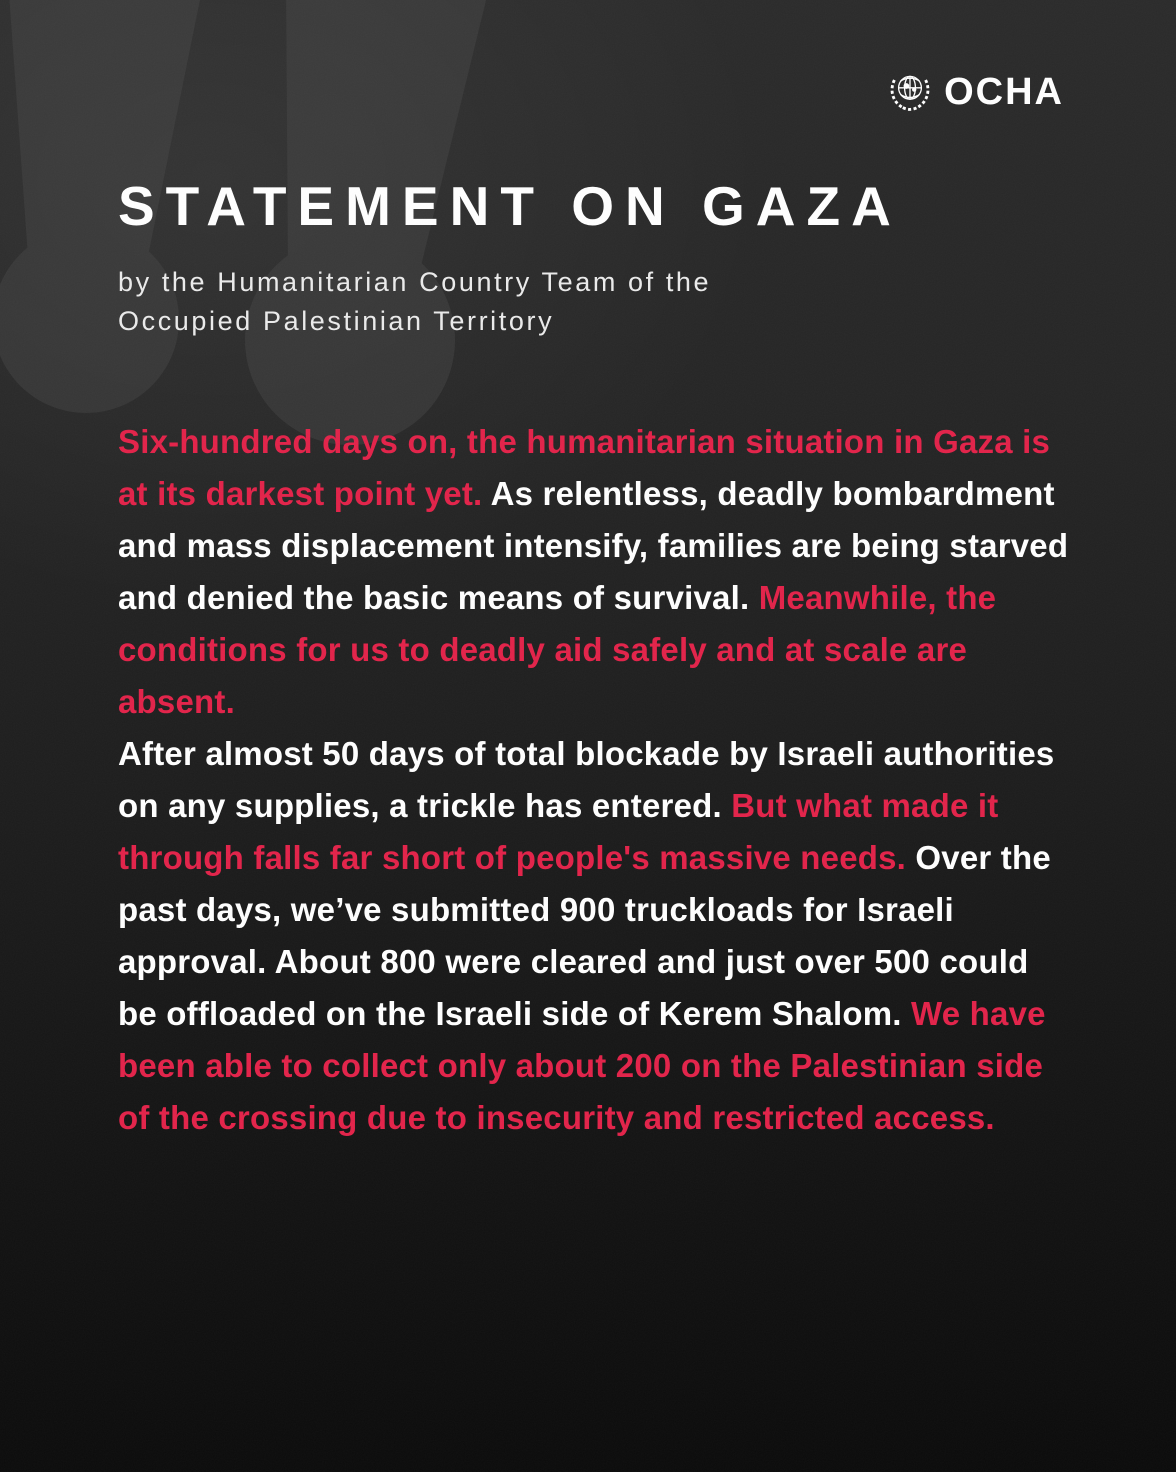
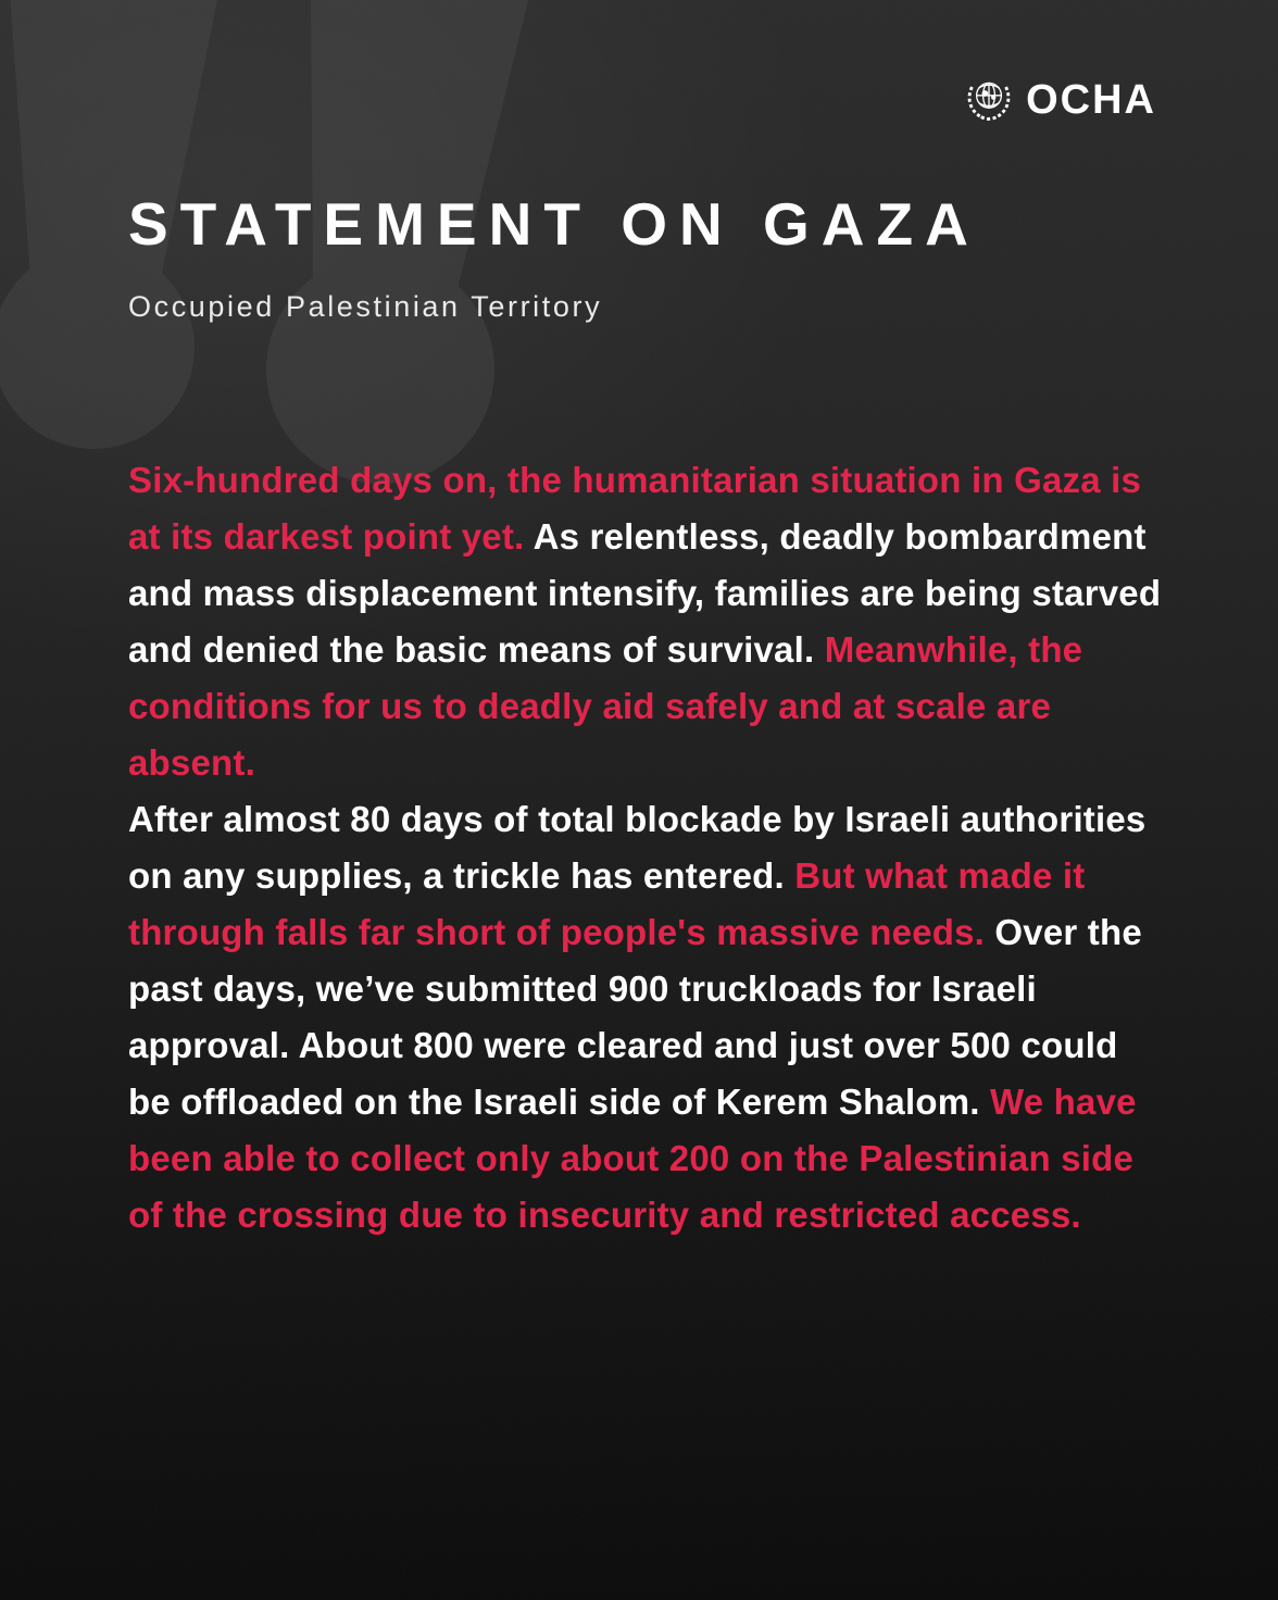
  OCHA
  STATEMENT ON GAZA
- by the Humanitarian Country Team of the
  Occupied Palestinian Territory
  Six-hundred days on, the humanitarian situation in Gaza is at its darkest point yet. As relentless, deadly bombardment and mass displacement intensify, families are being starved and denied the basic means of survival. Meanwhile, the conditions for us to deadly aid safely and at scale are absent.
- After almost 50 days of total blockade by Israeli authorities on any supplies, a trickle has entered. But what made it through falls far short of people's massive needs. Over the past days, we’ve submitted 900 truckloads for Israeli approval. About 800 were cleared and just over 500 could be offloaded on the Israeli side of Kerem Shalom. We have been able to collect only about 200 on the Palestinian side of the crossing due to insecurity and restricted access.
+ After almost 80 days of total blockade by Israeli authorities on any supplies, a trickle has entered. But what made it through falls far short of people's massive needs. Over the past days, we’ve submitted 900 truckloads for Israeli approval. About 800 were cleared and just over 500 could be offloaded on the Israeli side of Kerem Shalom. We have been able to collect only about 200 on the Palestinian side of the crossing due to insecurity and restricted access.
